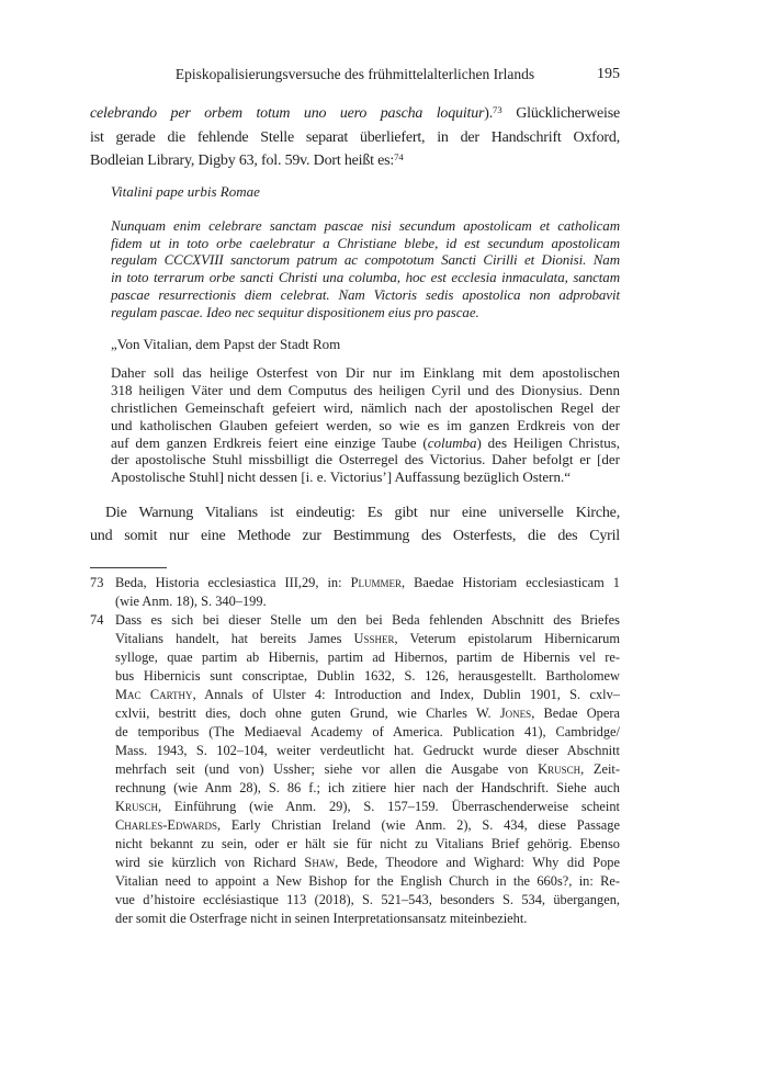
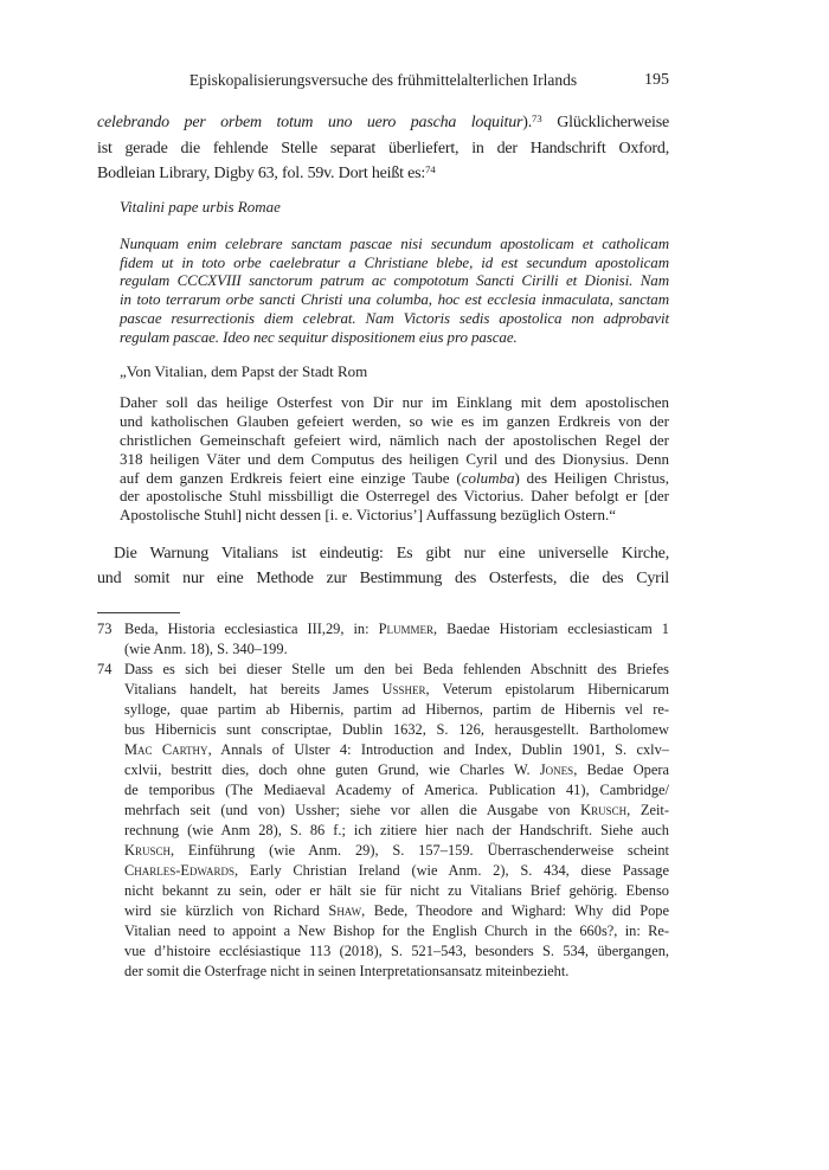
  Episkopalisierungsversuche des frühmittelalterlichen Irlands
  195
  celebrando per orbem totum uno uero pascha loquitur).73 Glücklicherweise
  ist gerade die fehlende Stelle separat überliefert, in der Handschrift Oxford,
  Bodleian Library, Digby 63, fol. 59v. Dort heißt es:74
  Vitalini pape urbis Romae
  Nunquam enim celebrare sanctam pascae nisi secundum apostolicam et catholicam
  fidem ut in toto orbe caelebratur a Christiane blebe, id est secundum apostolicam
  regulam CCCXVIII sanctorum patrum ac compototum Sancti Cirilli et Dionisi. Nam
  in toto terrarum orbe sancti Christi una columba, hoc est ecclesia inmaculata, sanctam
  pascae resurrectionis diem celebrat. Nam Victoris sedis apostolica non adprobavit
  regulam pascae. Ideo nec sequitur dispositionem eius pro pascae.
  „Von Vitalian, dem Papst der Stadt Rom
  Daher soll das heilige Osterfest von Dir nur im Einklang mit dem apostolischen
- 318 heiligen Väter und dem Computus des heiligen Cyril und des Dionysius. Denn
+ und katholischen Glauben gefeiert werden, so wie es im ganzen Erdkreis von der
  christlichen Gemeinschaft gefeiert wird, nämlich nach der apostolischen Regel der
- und katholischen Glauben gefeiert werden, so wie es im ganzen Erdkreis von der
+ 318 heiligen Väter und dem Computus des heiligen Cyril und des Dionysius. Denn
  auf dem ganzen Erdkreis feiert eine einzige Taube (columba) des Heiligen Christus,
  der apostolische Stuhl missbilligt die Osterregel des Victorius. Daher befolgt er [der
  Apostolische Stuhl] nicht dessen [i. e. Victorius’] Auffassung bezüglich Ostern.“
  Die Warnung Vitalians ist eindeutig: Es gibt nur eine universelle Kirche,
  und somit nur eine Methode zur Bestimmung des Osterfests, die des Cyril
  73
  Beda, Historia ecclesiastica III,29, in: Plummer, Baedae Historiam ecclesiasticam 1
  (wie Anm. 18), S. 340–199.
  74
  Dass es sich bei dieser Stelle um den bei Beda fehlenden Abschnitt des Briefes
  Vitalians handelt, hat bereits James Ussher, Veterum epistolarum Hibernicarum
  sylloge, quae partim ab Hibernis, partim ad Hibernos, partim de Hibernis vel re-
  bus Hibernicis sunt conscriptae, Dublin 1632, S. 126, herausgestellt. Bartholomew
  Mac Carthy, Annals of Ulster 4: Introduction and Index, Dublin 1901, S. cxlv–
  cxlvii, bestritt dies, doch ohne guten Grund, wie Charles W. Jones, Bedae Opera
  de temporibus (The Mediaeval Academy of America. Publication 41), Cambridge/
- Mass. 1943, S. 102–104, weiter verdeutlicht hat. Gedruckt wurde dieser Abschnitt
  mehrfach seit (und von) Ussher; siehe vor allen die Ausgabe von Krusch, Zeit-
  rechnung (wie Anm 28), S. 86 f.; ich zitiere hier nach der Handschrift. Siehe auch
  Krusch, Einführung (wie Anm. 29), S. 157–159. Überraschenderweise scheint
  Charles-Edwards, Early Christian Ireland (wie Anm. 2), S. 434, diese Passage
  nicht bekannt zu sein, oder er hält sie für nicht zu Vitalians Brief gehörig. Ebenso
  wird sie kürzlich von Richard Shaw, Bede, Theodore and Wighard: Why did Pope
  Vitalian need to appoint a New Bishop for the English Church in the 660s?, in: Re-
  vue d’histoire ecclésiastique 113 (2018), S. 521–543, besonders S. 534, übergangen,
  der somit die Osterfrage nicht in seinen Interpretationsansatz miteinbezieht.
